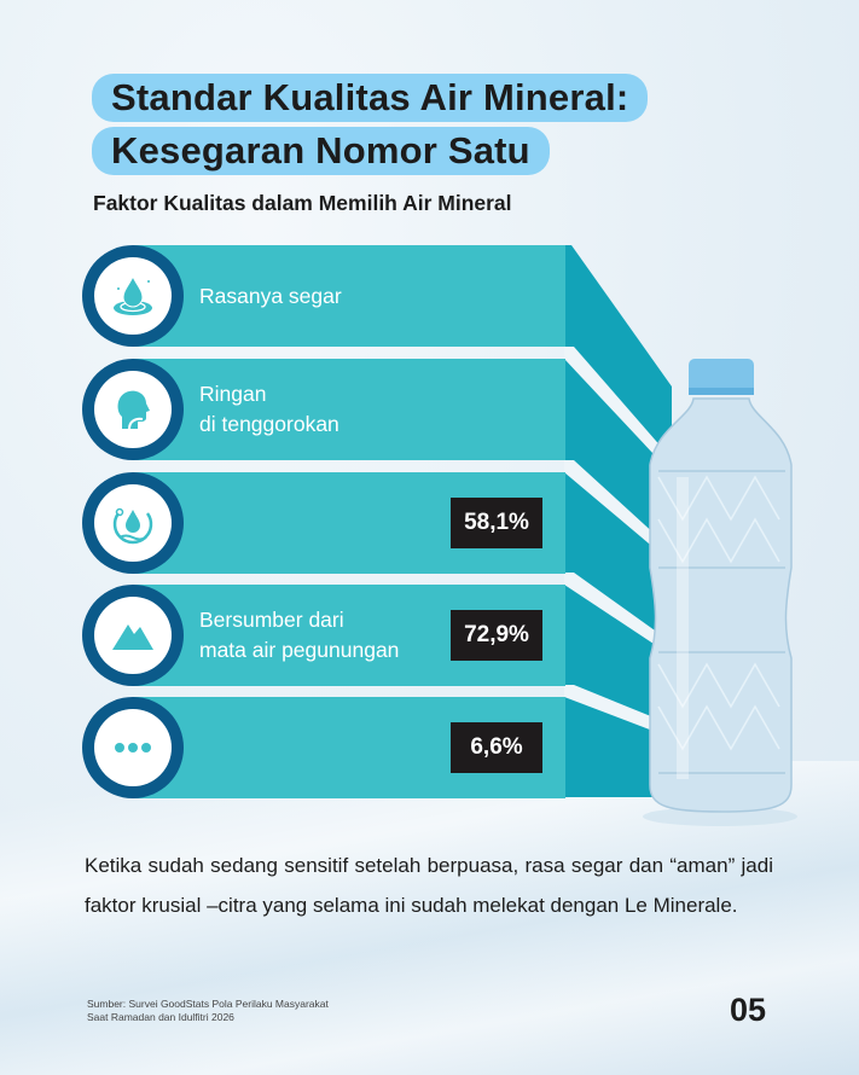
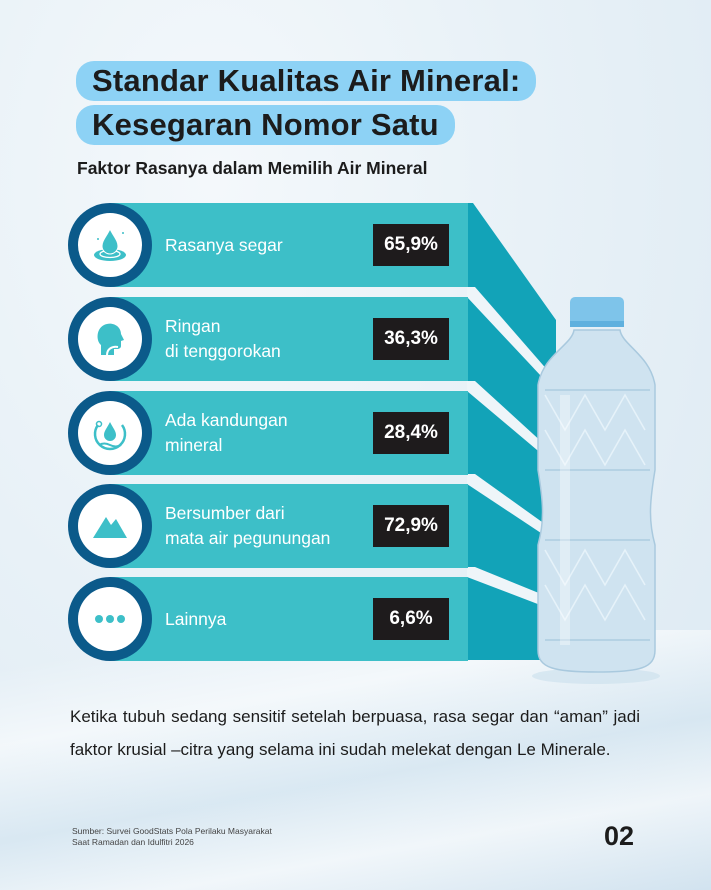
  Standar Kualitas Air Mineral:
  Kesegaran Nomor Satu
- Faktor Kualitas dalam Memilih Air Mineral
+ Faktor Rasanya dalam Memilih Air Mineral
  Rasanya segar
+ 65,9%
  Ringan
  di tenggorokan
+ 36,3%
+ Ada kandungan
+ mineral
- 58,1%
+ 28,4%
  Bersumber dari
  mata air pegunungan
  72,9%
+ Lainnya
  6,6%
- Ketika sudah sedang sensitif setelah berpuasa, rasa segar dan “aman” jadi faktor krusial –citra yang selama ini sudah melekat dengan Le Minerale.
+ Ketika tubuh sedang sensitif setelah berpuasa, rasa segar dan “aman” jadi faktor krusial –citra yang selama ini sudah melekat dengan Le Minerale.
  Sumber: Survei GoodStats Pola Perilaku Masyarakat
  Saat Ramadan dan Idulfitri 2026
- 05
+ 02
